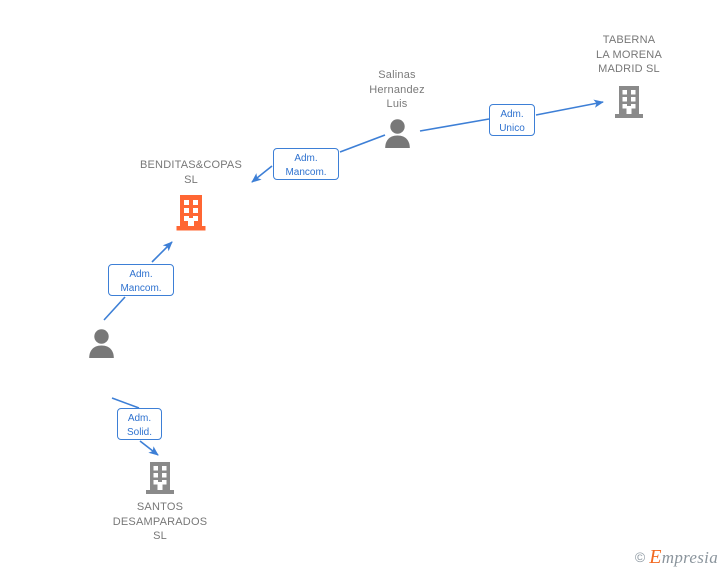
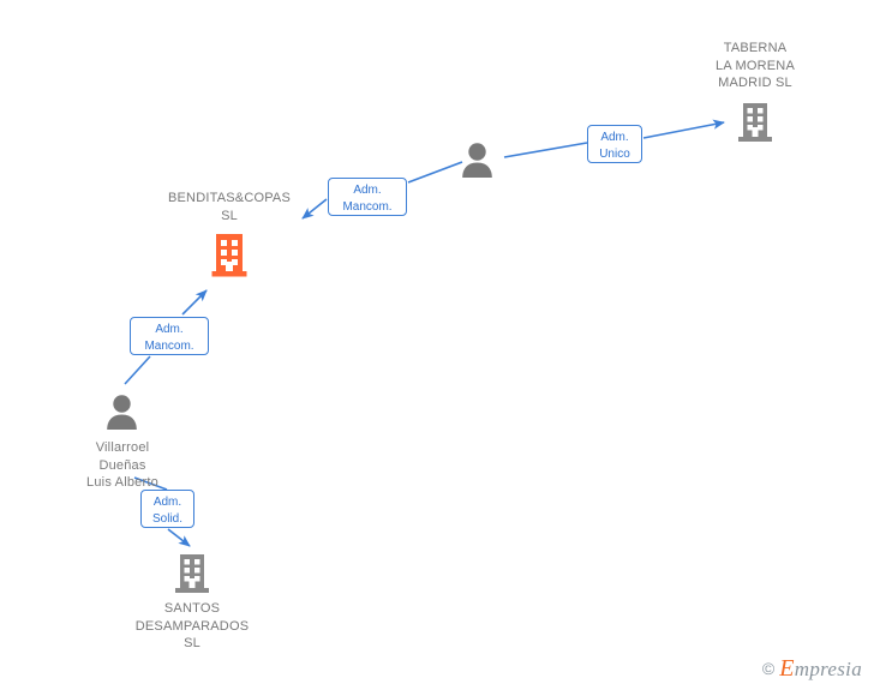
  BENDITAS&COPAS
  SL
- Salinas
- Hernandez
- Luis
  TABERNA
  LA MORENA
  MADRID SL
+ Villarroel
+ Dueñas
+ Luis Alberto
  SANTOS
  DESAMPARADOS
  SL
  Adm.
  Mancom.
  Adm.
  Unico
  Adm.
  Mancom.
  Adm.
  Solid.
  ©
  Empresia
